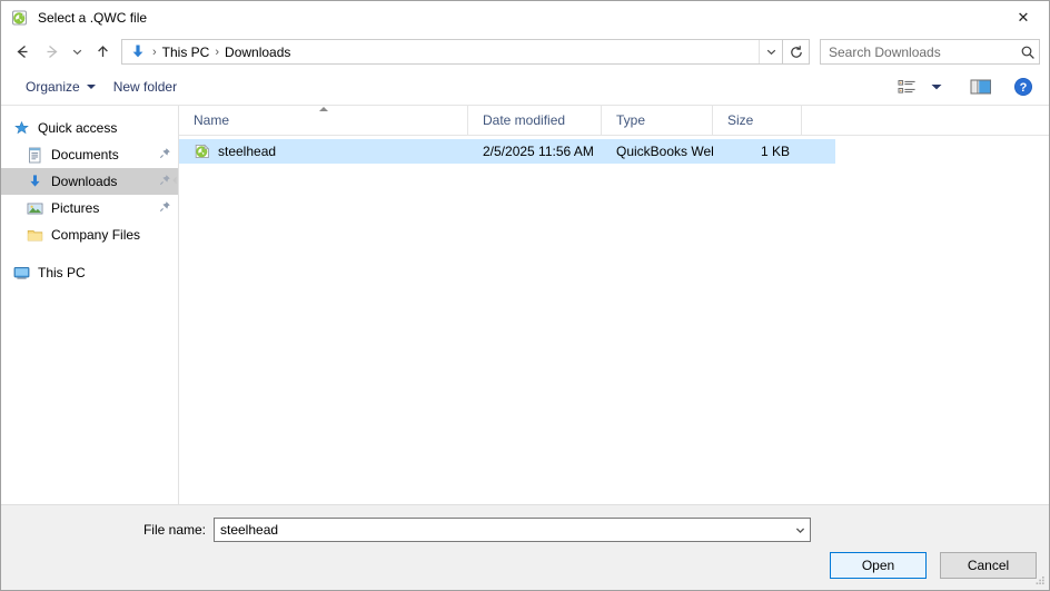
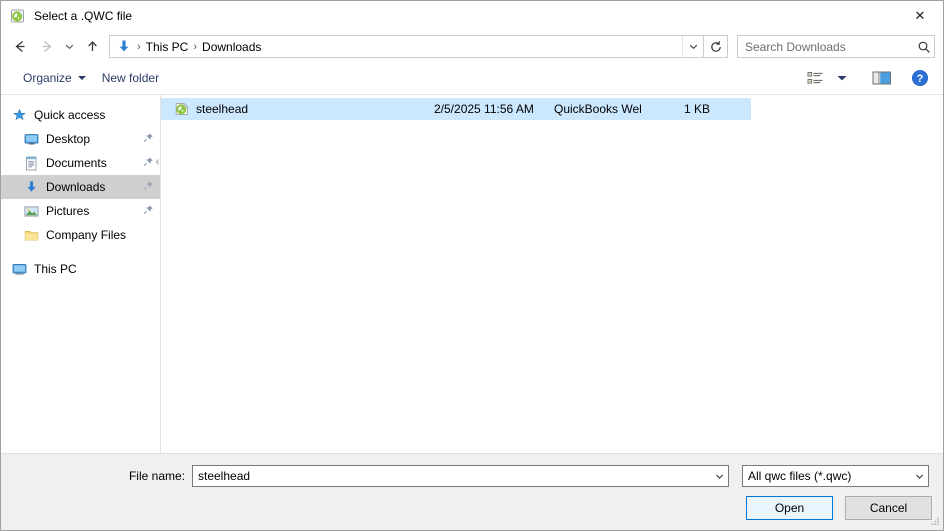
  Select a .QWC file
  ✕
  ›
  This PC
  ›
  Downloads
  Search Downloads
  Organize
  New folder
  ?
  Quick access
+ Desktop
  Documents
  Downloads
  Pictures
  Company Files
  This PC
- Name
- Date modified
- Type
- Size
  steelhead
  2/5/2025 11:56 AM
  QuickBooks We
  1 KB
  File name:
  steelhead
+ All qwc files (*.qwc)
  Open
  Cancel
